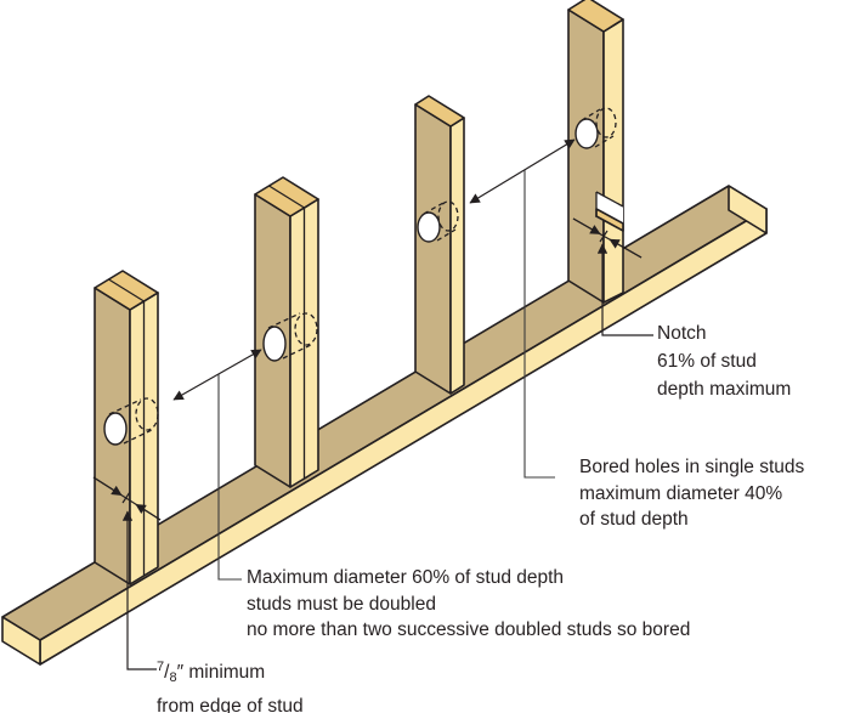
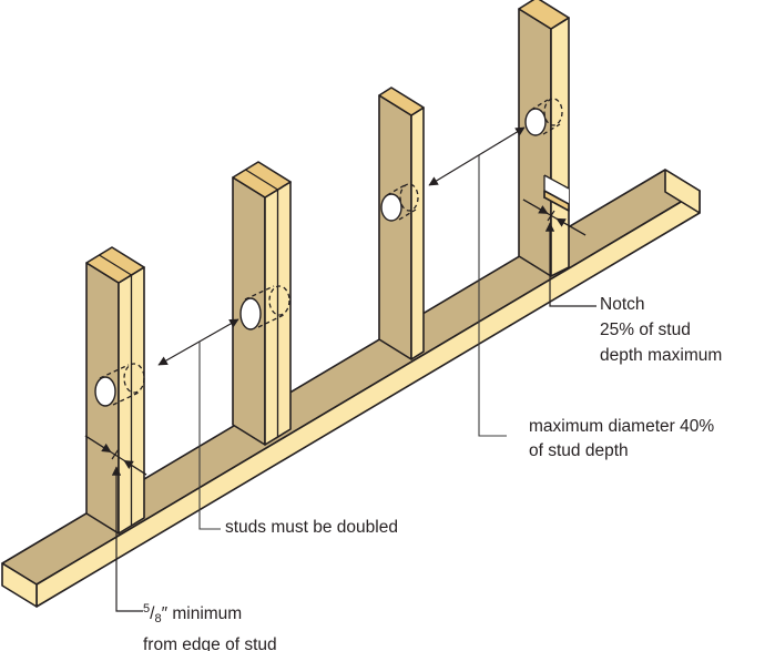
  Notch
- 61% of stud
+ 25% of stud
  depth maximum
- Bored holes in single studs
  maximum diameter 40%
  of stud depth
- Maximum diameter 60% of stud depth
  studs must be doubled
- no more than two successive doubled studs so bored
- 7/8″ minimum
+ 5/8″ minimum
  from edge of stud
